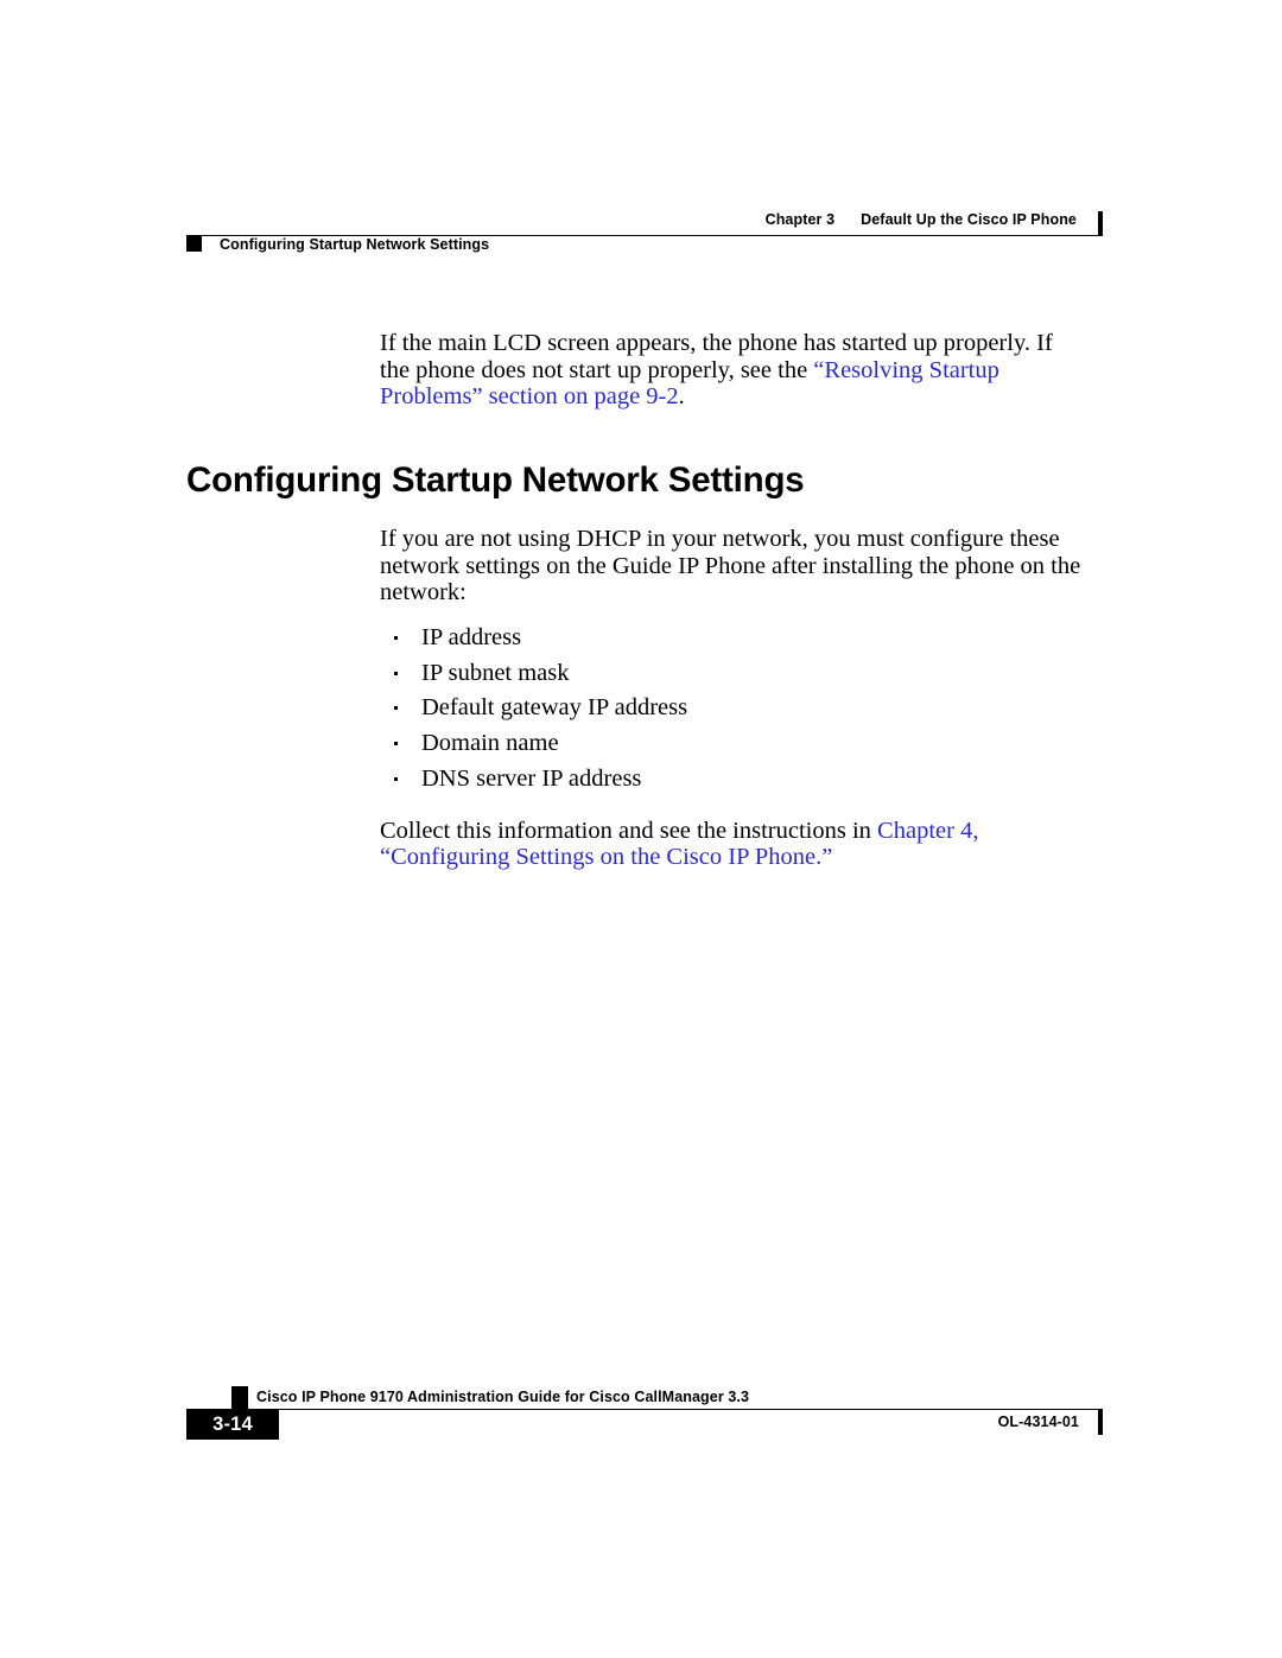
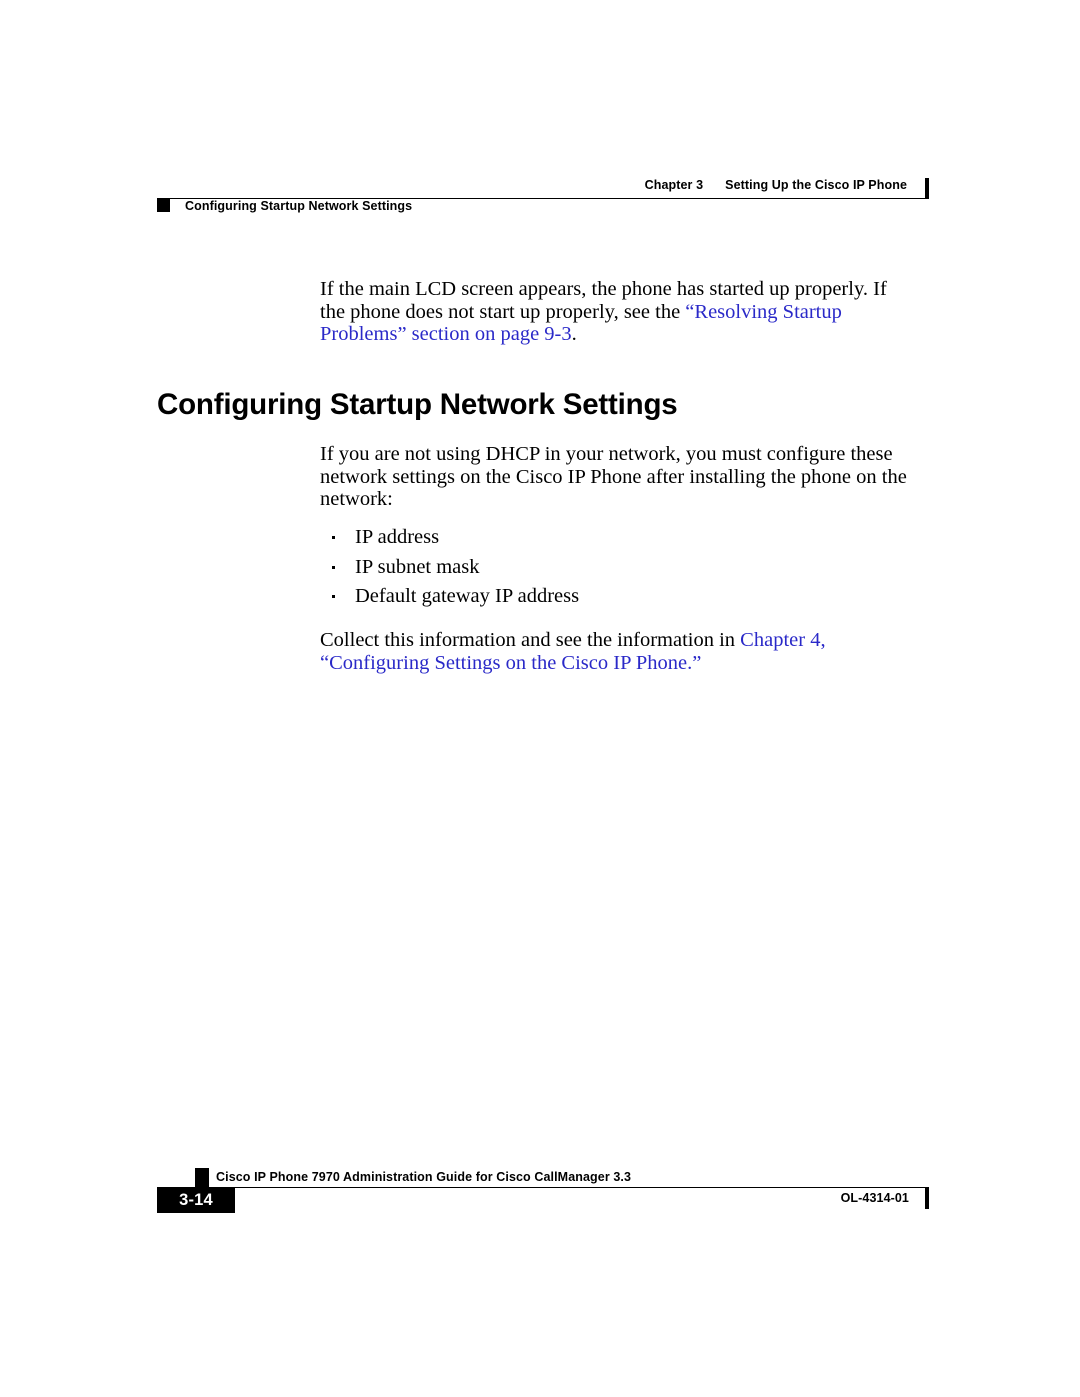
- Chapter 3 Default Up the Cisco IP Phone
+ Chapter 3 Setting Up the Cisco IP Phone
  Configuring Startup Network Settings
- If the main LCD screen appears, the phone has started up properly. If the phone does not start up properly, see the “Resolving Startup Problems” section on page 9-2.
+ If the main LCD screen appears, the phone has started up properly. If the phone does not start up properly, see the “Resolving Startup Problems” section on page 9-3.
  Configuring Startup Network Settings
- If you are not using DHCP in your network, you must configure these network settings on the Guide IP Phone after installing the phone on the network:
+ If you are not using DHCP in your network, you must configure these network settings on the Cisco IP Phone after installing the phone on the network:
  IP address
  IP subnet mask
  Default gateway IP address
- Domain name
- DNS server IP address
- Collect this information and see the instructions in Chapter 4, “Configuring Settings on the Cisco IP Phone.”
+ Collect this information and see the information in Chapter 4, “Configuring Settings on the Cisco IP Phone.”
- Cisco IP Phone 9170 Administration Guide for Cisco CallManager 3.3
+ Cisco IP Phone 7970 Administration Guide for Cisco CallManager 3.3
  3-14
  OL-4314-01
